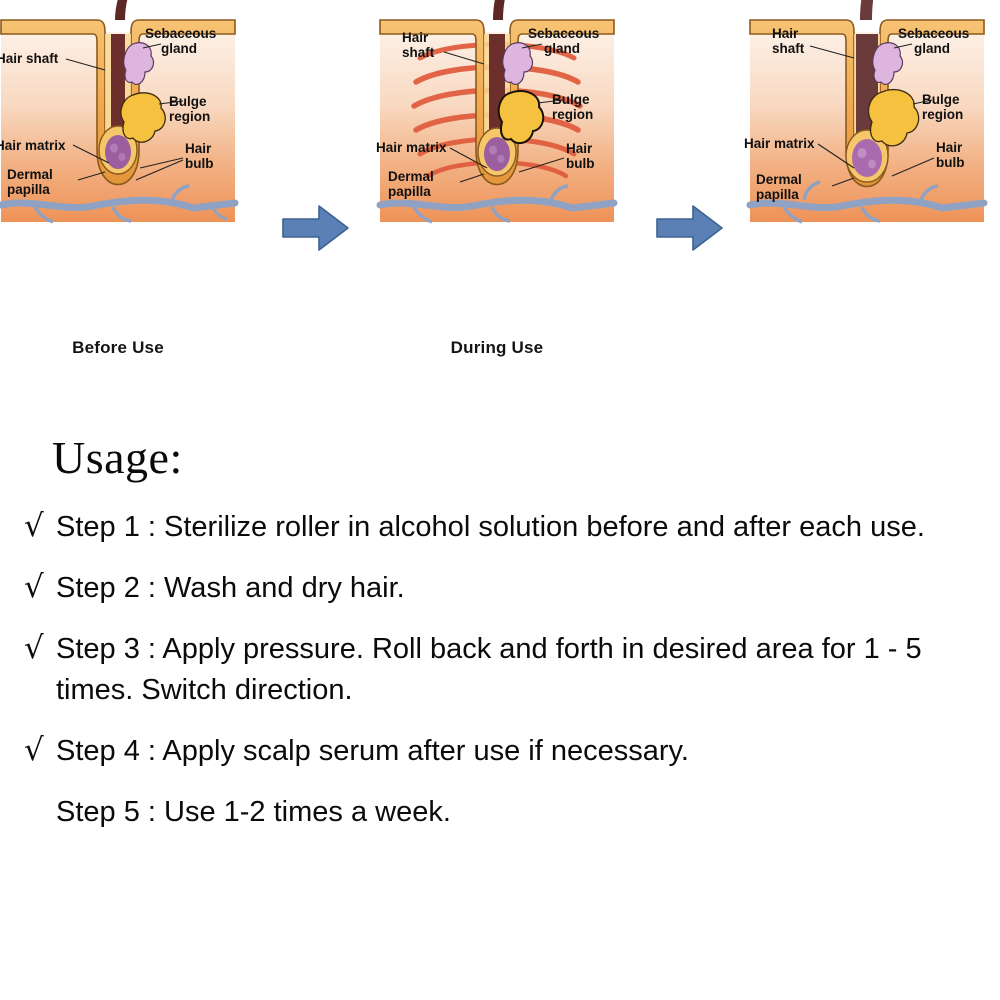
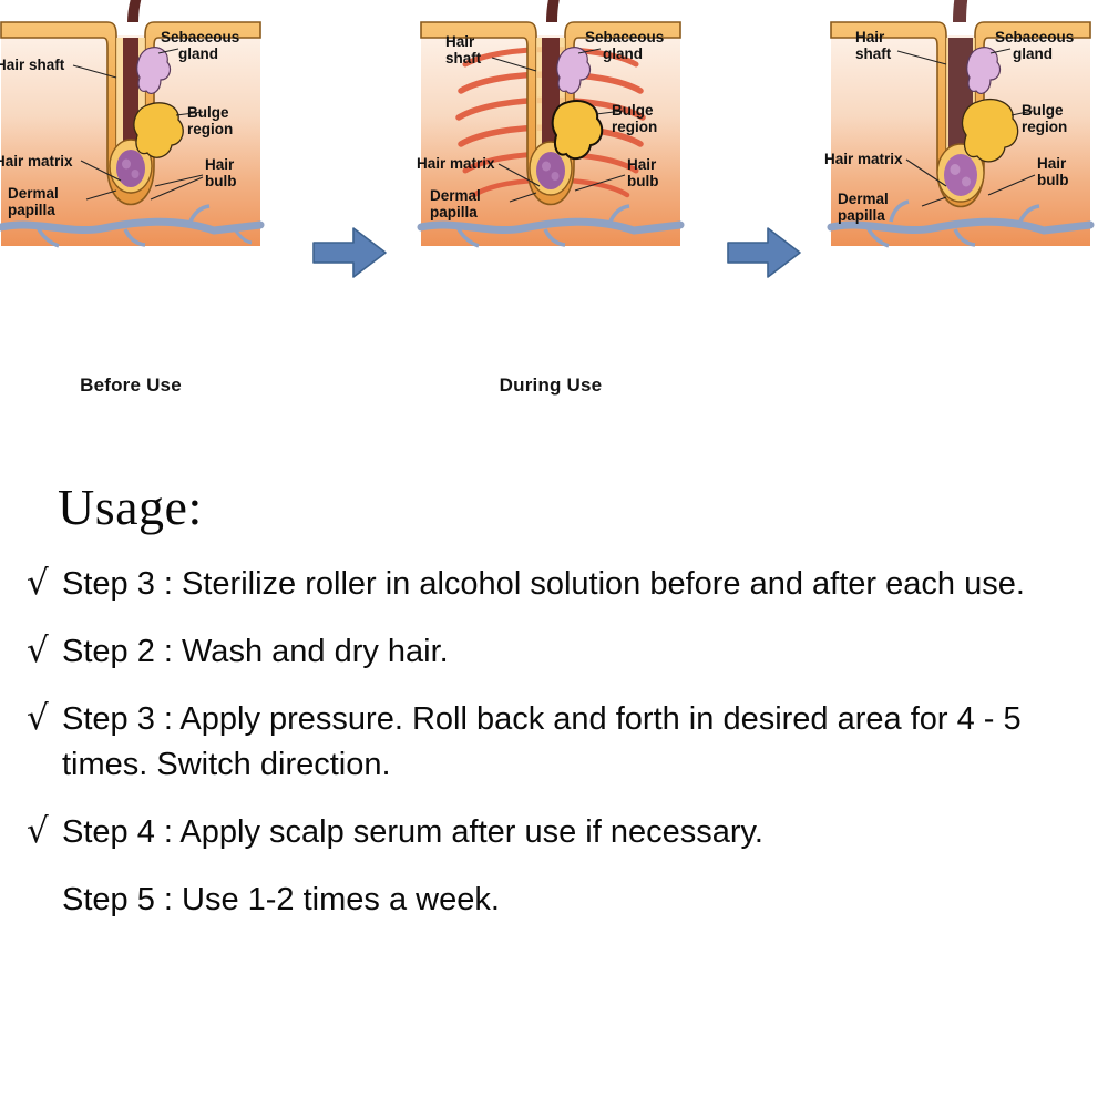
  Hair shaft
  Sebaceous
  gland
  Bulge
  region
  air matrix
  Dermal
  papilla
  Hair
  bulb
  Before Use
  Hair
  shaft
  Sebaceous
  gland
  Bulge
  region
  Hair matrix
  Dermal
  papilla
  Hair
  bulb
  During Use
  Hair
  shaft
  Sebaceous
  gland
  Bulge
  region
  Hair matrix
  Dermal
  papilla
  Hair
  bulb
  Usage:
  √
- Step 1 : Sterilize roller in alcohol solution before and after each use.
+ Step 3 : Sterilize roller in alcohol solution before and after each use.
  √
  Step 2 : Wash and dry hair.
  √
- Step 3 : Apply pressure. Roll back and forth in desired area for 1 - 5 times. Switch direction.
+ Step 3 : Apply pressure. Roll back and forth in desired area for 4 - 5 times. Switch direction.
  √
  Step 4 : Apply scalp serum after use if necessary.
  Step 5 : Use 1-2 times a week.
